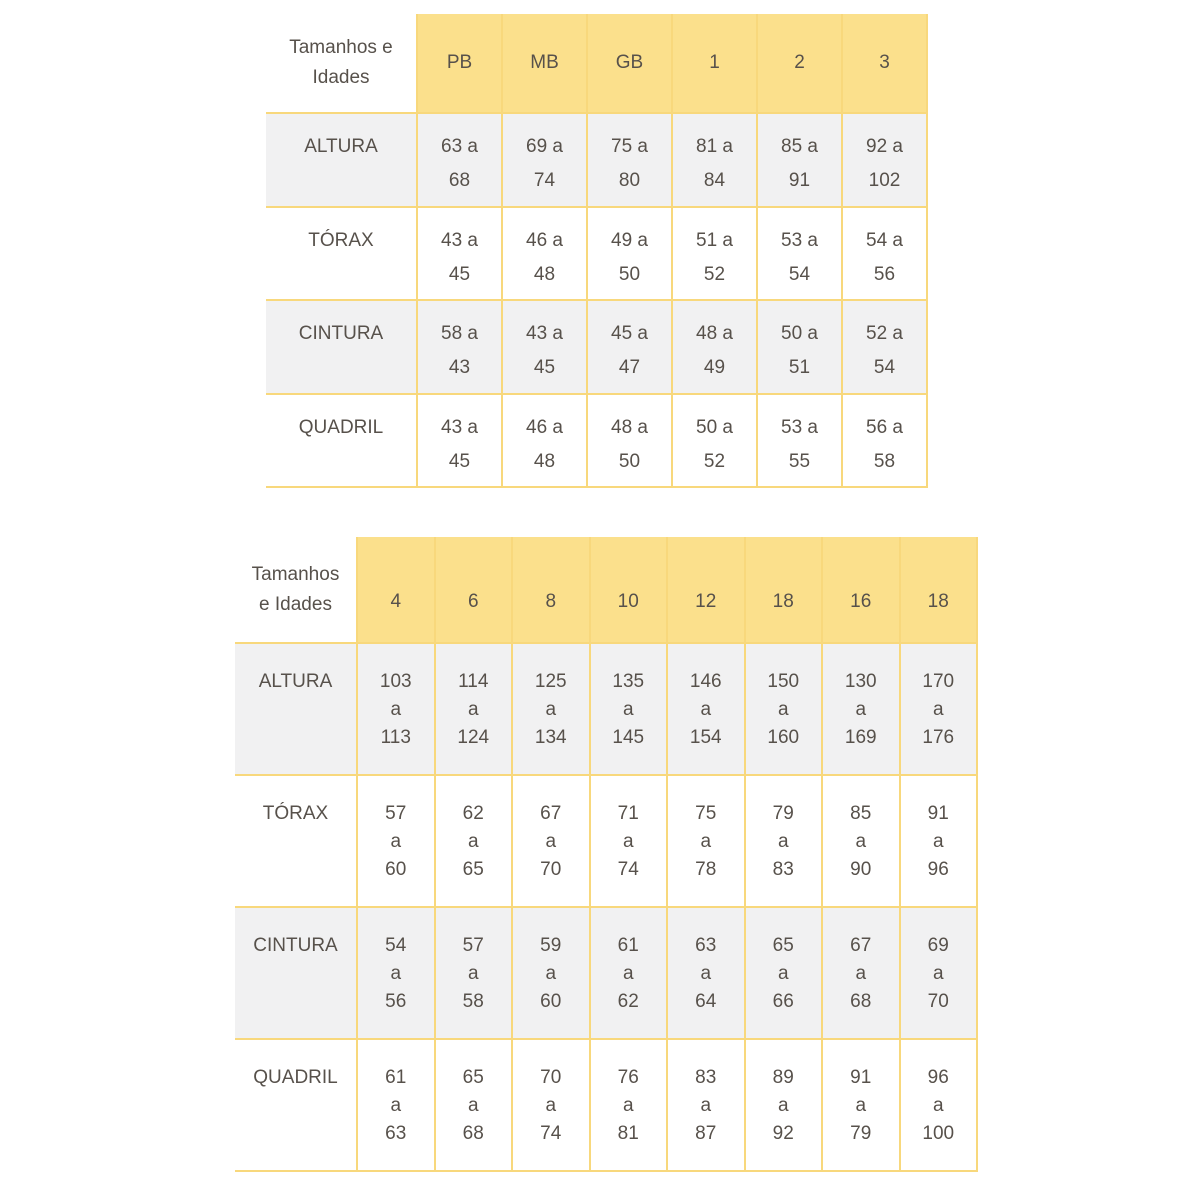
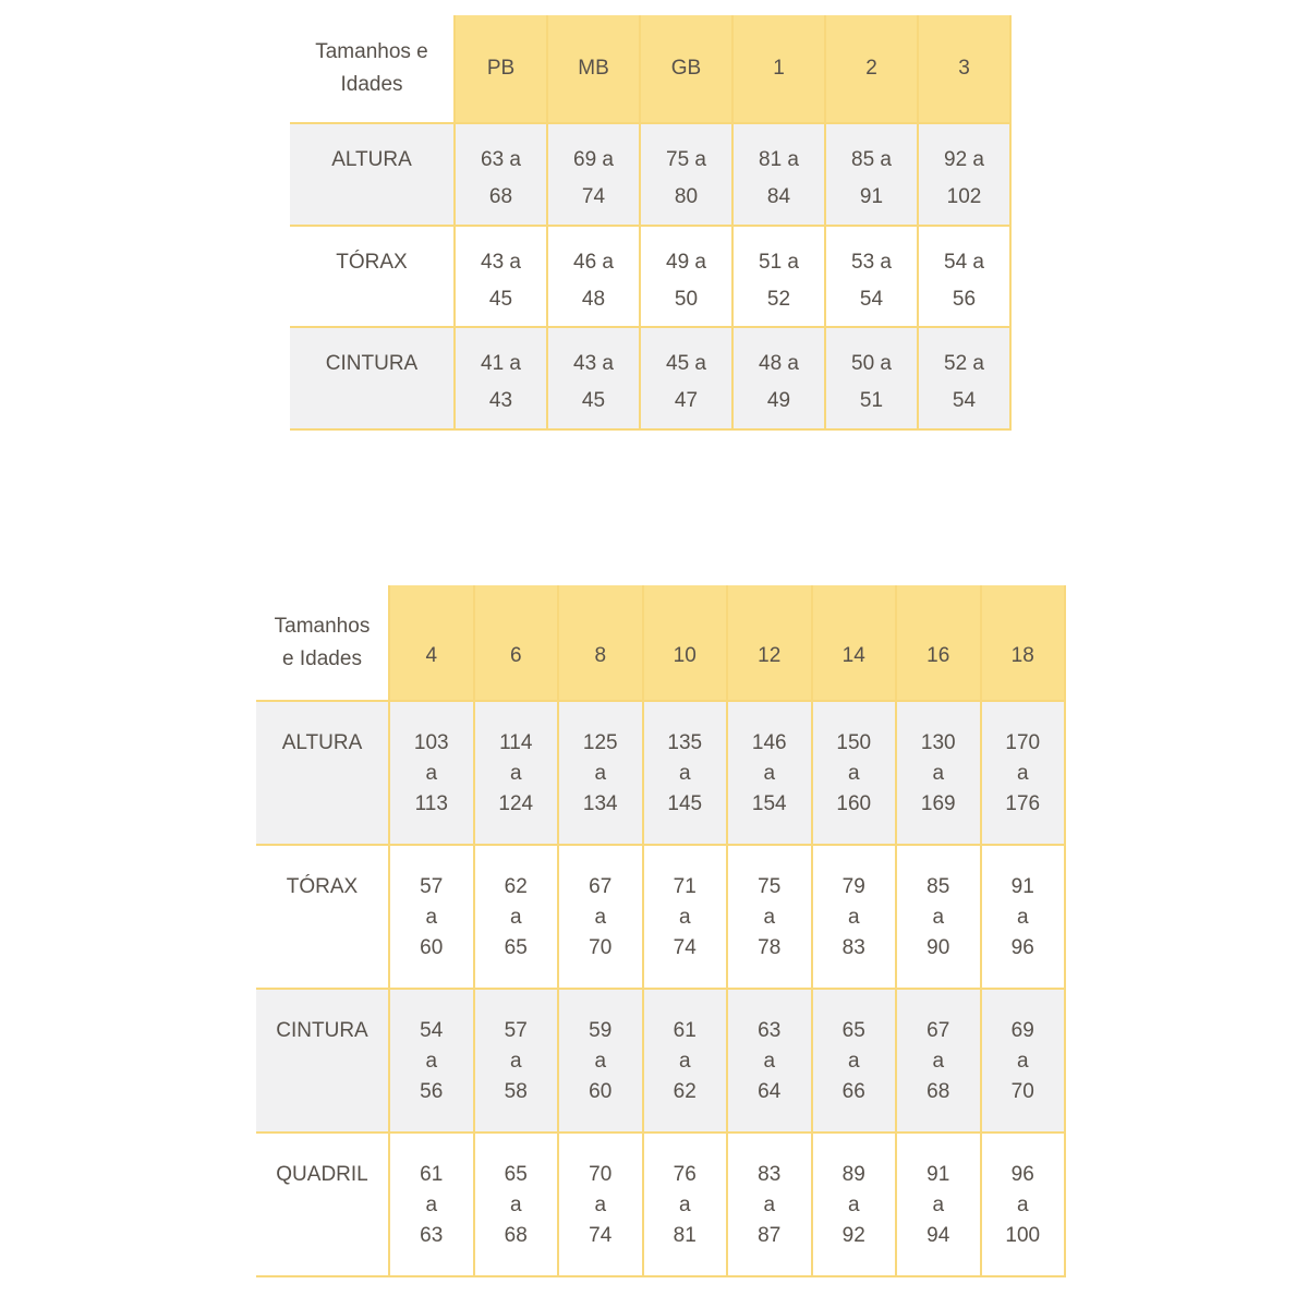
  Tamanhos e Idades	PB	MB	GB	1	2	3
  ALTURA	63 a 68	69 a 74	75 a 80	81 a 84	85 a 91	92 a 102
  TÓRAX	43 a 45	46 a 48	49 a 50	51 a 52	53 a 54	54 a 56
- CINTURA	58 a 43	43 a 45	45 a 47	48 a 49	50 a 51	52 a 54
+ CINTURA	41 a 43	43 a 45	45 a 47	48 a 49	50 a 51	52 a 54
- QUADRIL	43 a 45	46 a 48	48 a 50	50 a 52	53 a 55	56 a 58
- Tamanhos e Idades	4	6	8	10	12	18	16	18
+ Tamanhos e Idades	4	6	8	10	12	14	16	18
  ALTURA	103 a 113	114 a 124	125 a 134	135 a 145	146 a 154	150 a 160	130 a 169	170 a 176
  TÓRAX	57 a 60	62 a 65	67 a 70	71 a 74	75 a 78	79 a 83	85 a 90	91 a 96
  CINTURA	54 a 56	57 a 58	59 a 60	61 a 62	63 a 64	65 a 66	67 a 68	69 a 70
- QUADRIL	61 a 63	65 a 68	70 a 74	76 a 81	83 a 87	89 a 92	91 a 79	96 a 100
+ QUADRIL	61 a 63	65 a 68	70 a 74	76 a 81	83 a 87	89 a 92	91 a 94	96 a 100
